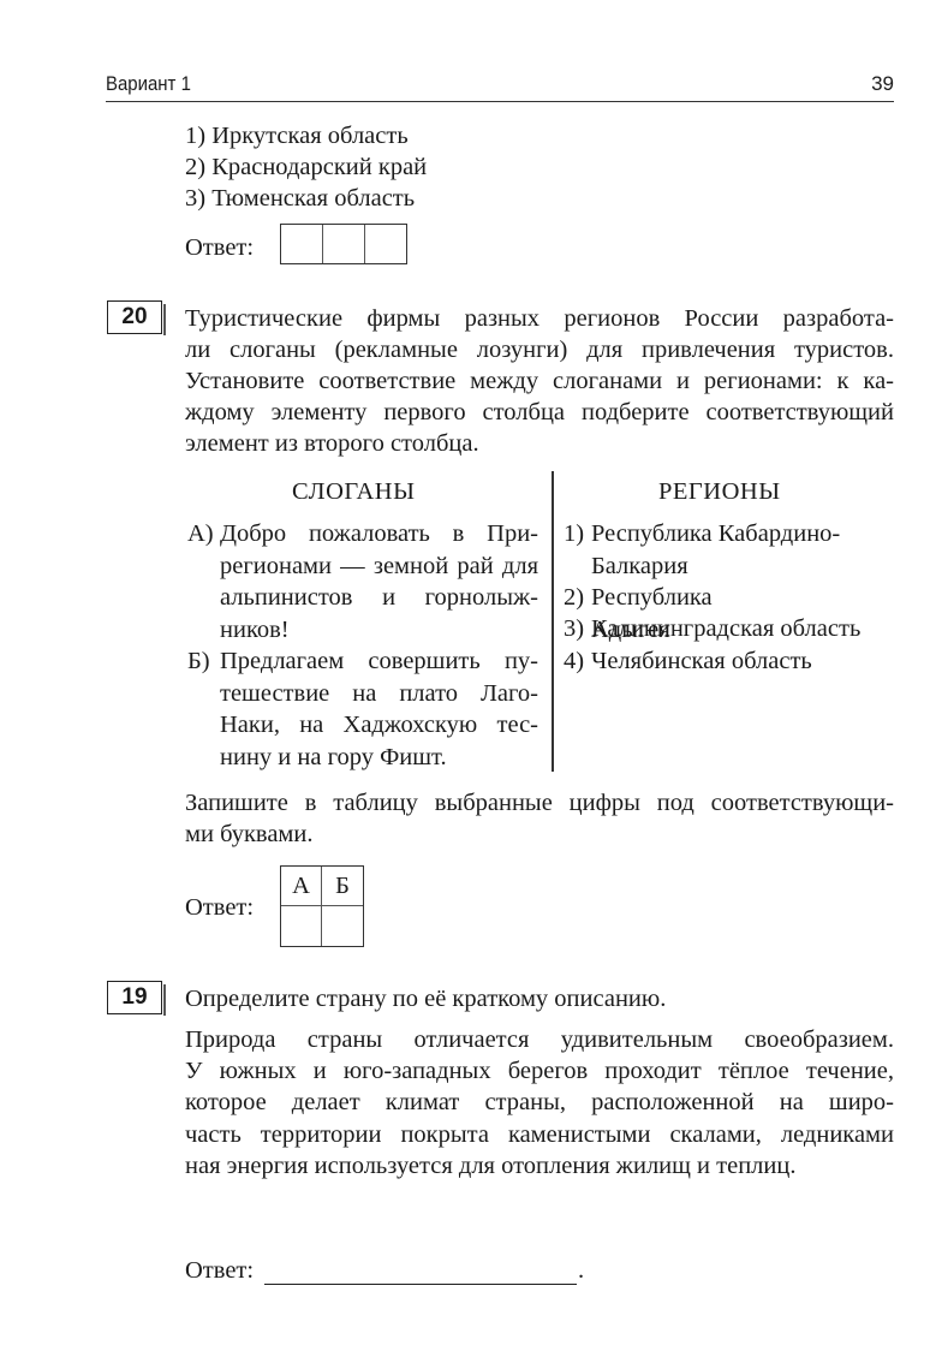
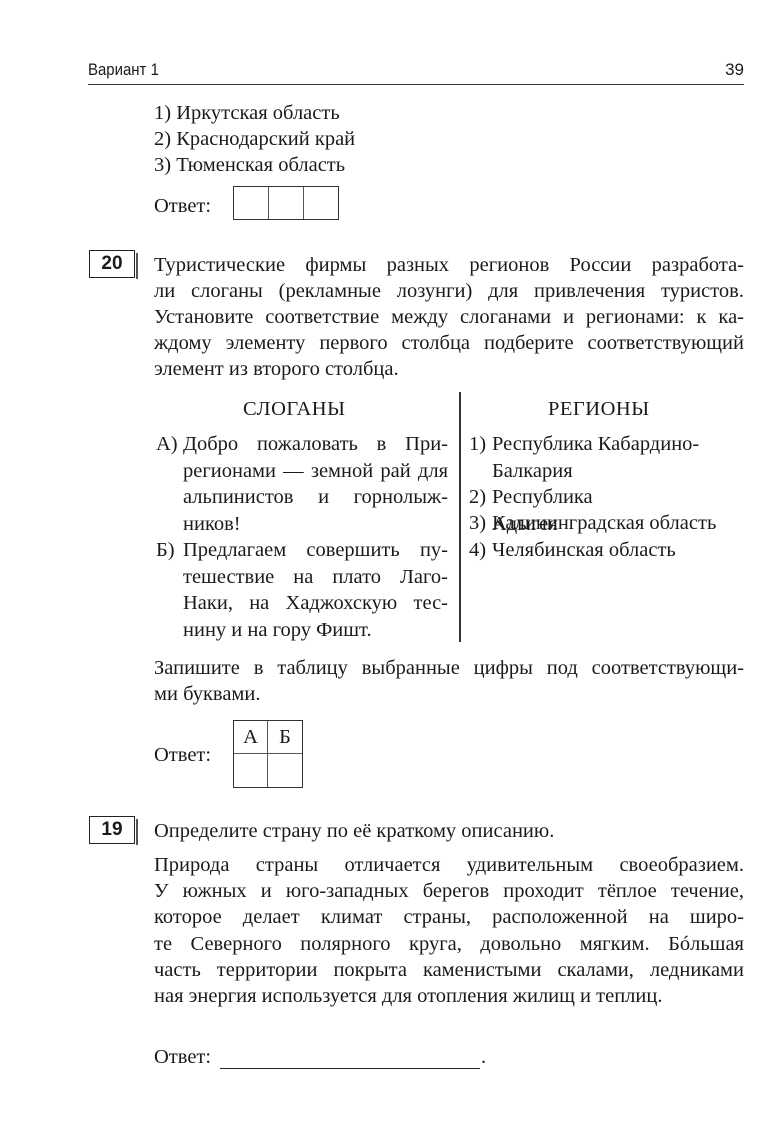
  Вариант 1
  39
  1) Иркутская область
  2) Краснодарский край
  3) Тюменская область
  Ответ:
  20
  Туристические фирмы разных регионов России разработа-
  ли слоганы (рекламные лозунги) для привлечения туристов.
  Установите соответствие между слоганами и регионами: к ка-
  ждому элементу первого столбца подберите соответствующий
  элемент из второго столбца.
  СЛОГАНЫ
  РЕГИОНЫ
  А)
  Добро пожаловать в При-
  регионами — земной рай для
  альпинистов и горнолыж-
  ников!
  Б)
  Предлагаем совершить пу-
  тешествие на плато Лаго-
  Наки, на Хаджохскую тес-
  нину и на гору Фишт.
  1)
  Республика Кабардино-
  Балкария
  2)
  Республика Адыгея
  3)
  Калининградская область
  4)
  Челябинская область
  Запишите в таблицу выбранные цифры под соответствующи-
  ми буквами.
  Ответ:
  А
  Б
  19
  Определите страну по её краткому описанию.
  Природа страны отличается удивительным своеобразием.
  У южных и юго-западных берегов проходит тёплое течение,
  которое делает климат страны, расположенной на широ-
+ те Северного полярного круга, довольно мягким. Бóльшая
  часть территории покрыта каменистыми скалами, ледниками
  ная энергия используется для отопления жилищ и теплиц.
  Ответ:
  .
